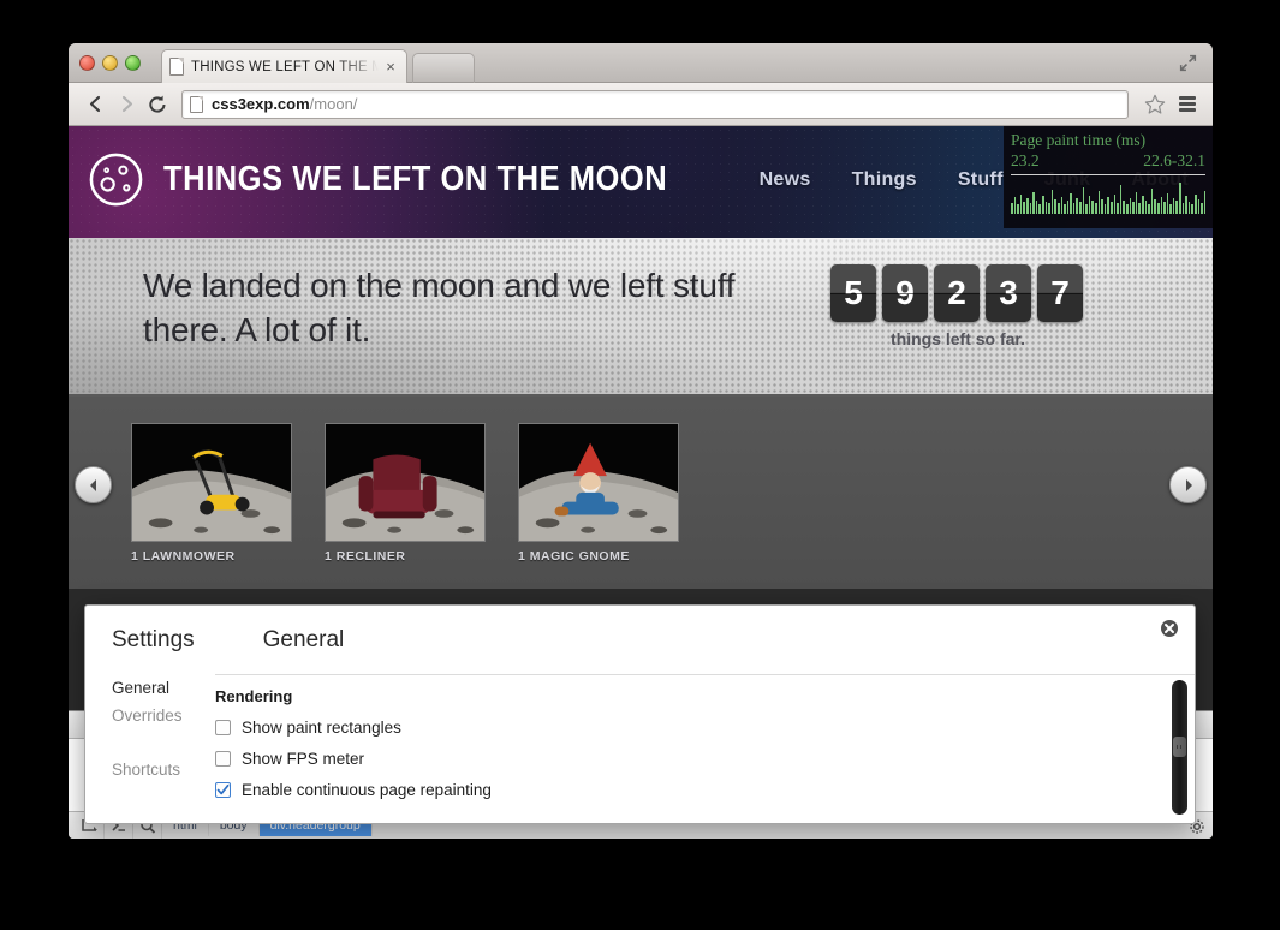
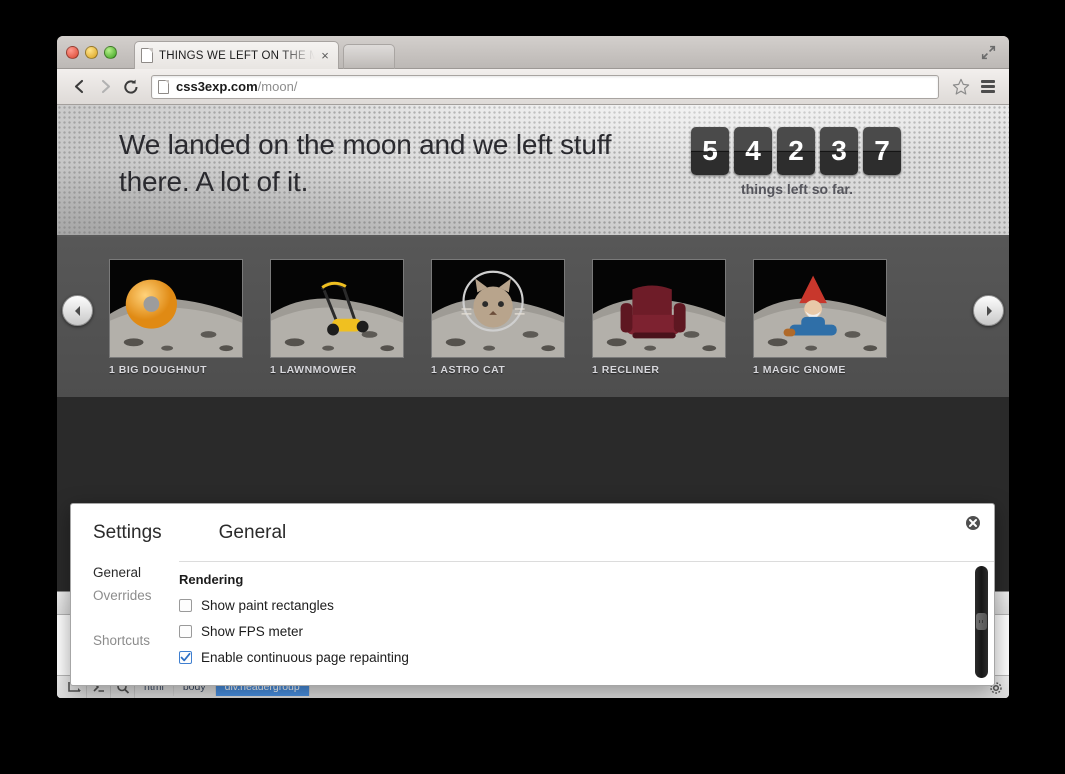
  THINGS WE LEFT ON THE M
  ×
  css3exp.com/moon/
- THINGS WE LEFT ON THE MOON
- News
- Things
- Stuff
- Page paint time (ms)
- 23.2
- 22.6-32.1
  We landed on the moon and we left stuff there. A lot of it.
  5
- 9
+ 4
  2
  3
  7
  things left so far.
+ 1 BIG DOUGHNUT
  1 LAWNMOWER
+ 1 ASTRO CAT
  1 RECLINER
  1 MAGIC GNOME
  html
  body
  div.headergroup
  Settings
  General
  General
  Overrides
  Shortcuts
  Rendering
  Show paint rectangles
  Show FPS meter
  Enable continuous page repainting
